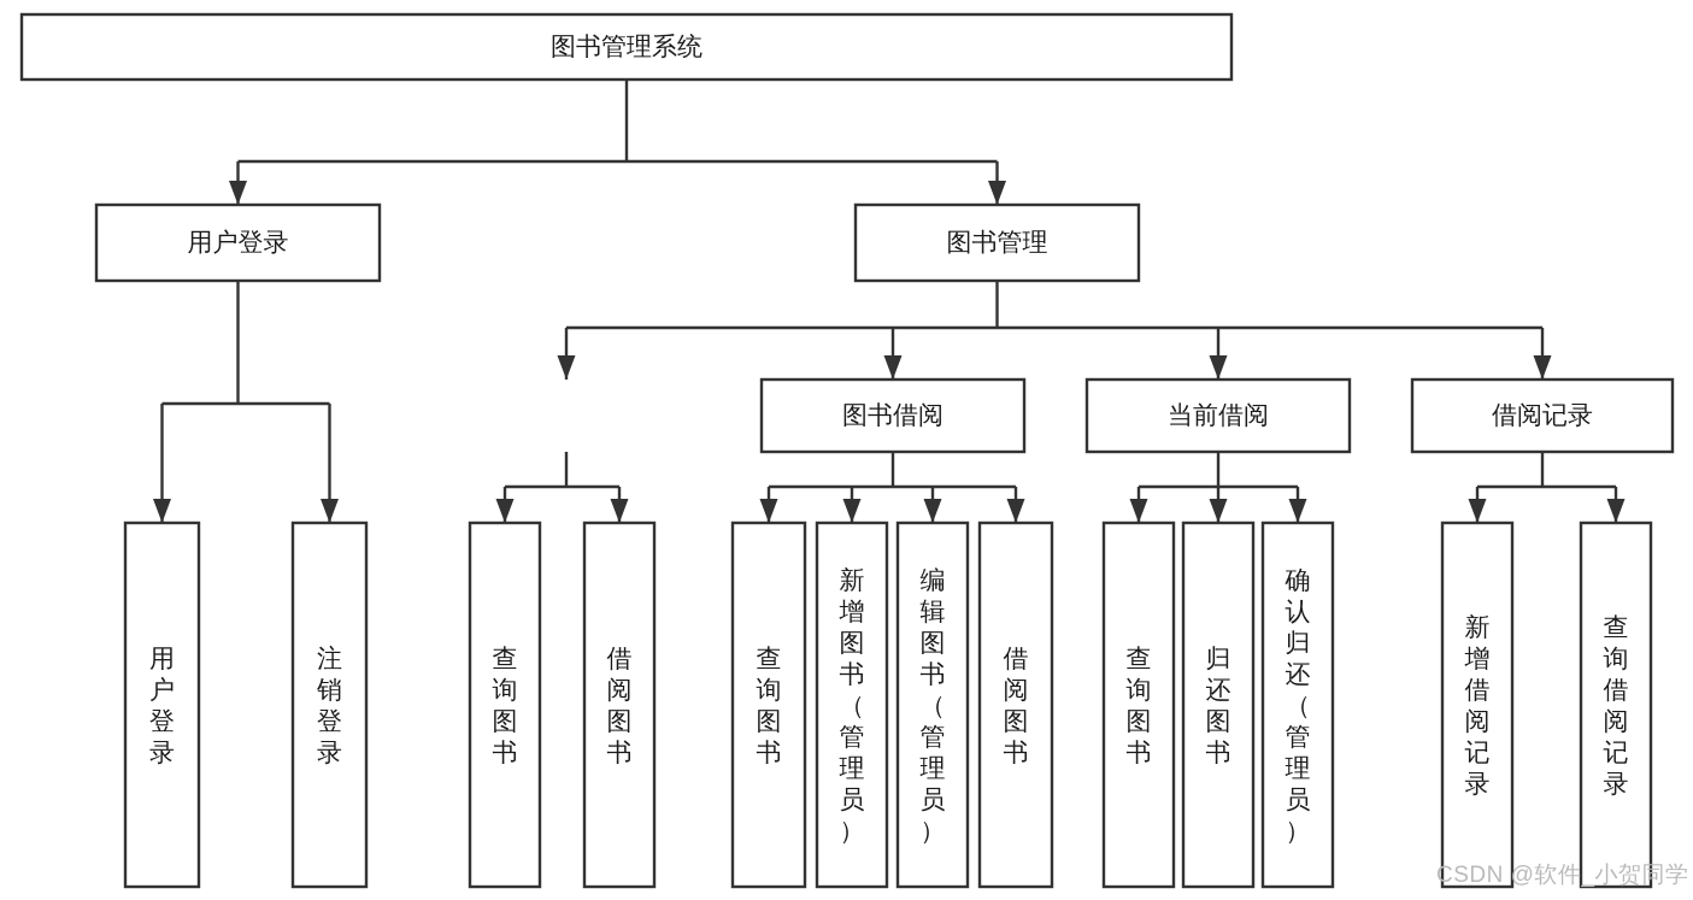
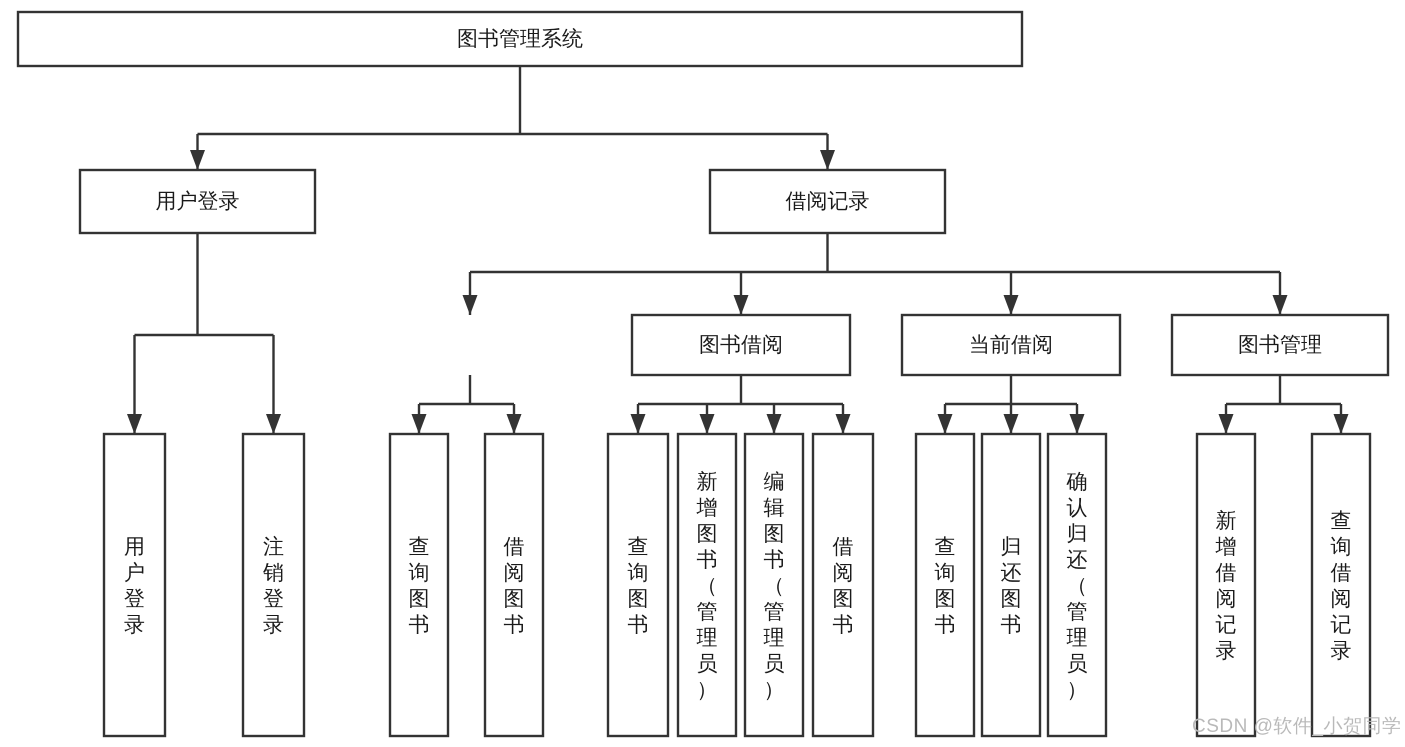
  图书管理系统
  用户登录
- 图书管理
+ 借阅记录
  图书借阅
  当前借阅
- 借阅记录
+ 图书管理
  用户登录
  注销登录
  查询图书
  借阅图书
  查询图书
  新增图书（管理员）
  编辑图书（管理员）
  借阅图书
  查询图书
  归还图书
  确认归还（管理员）
  新增借阅记录
  查询借阅记录
  CSDN @软件_小贺同学
